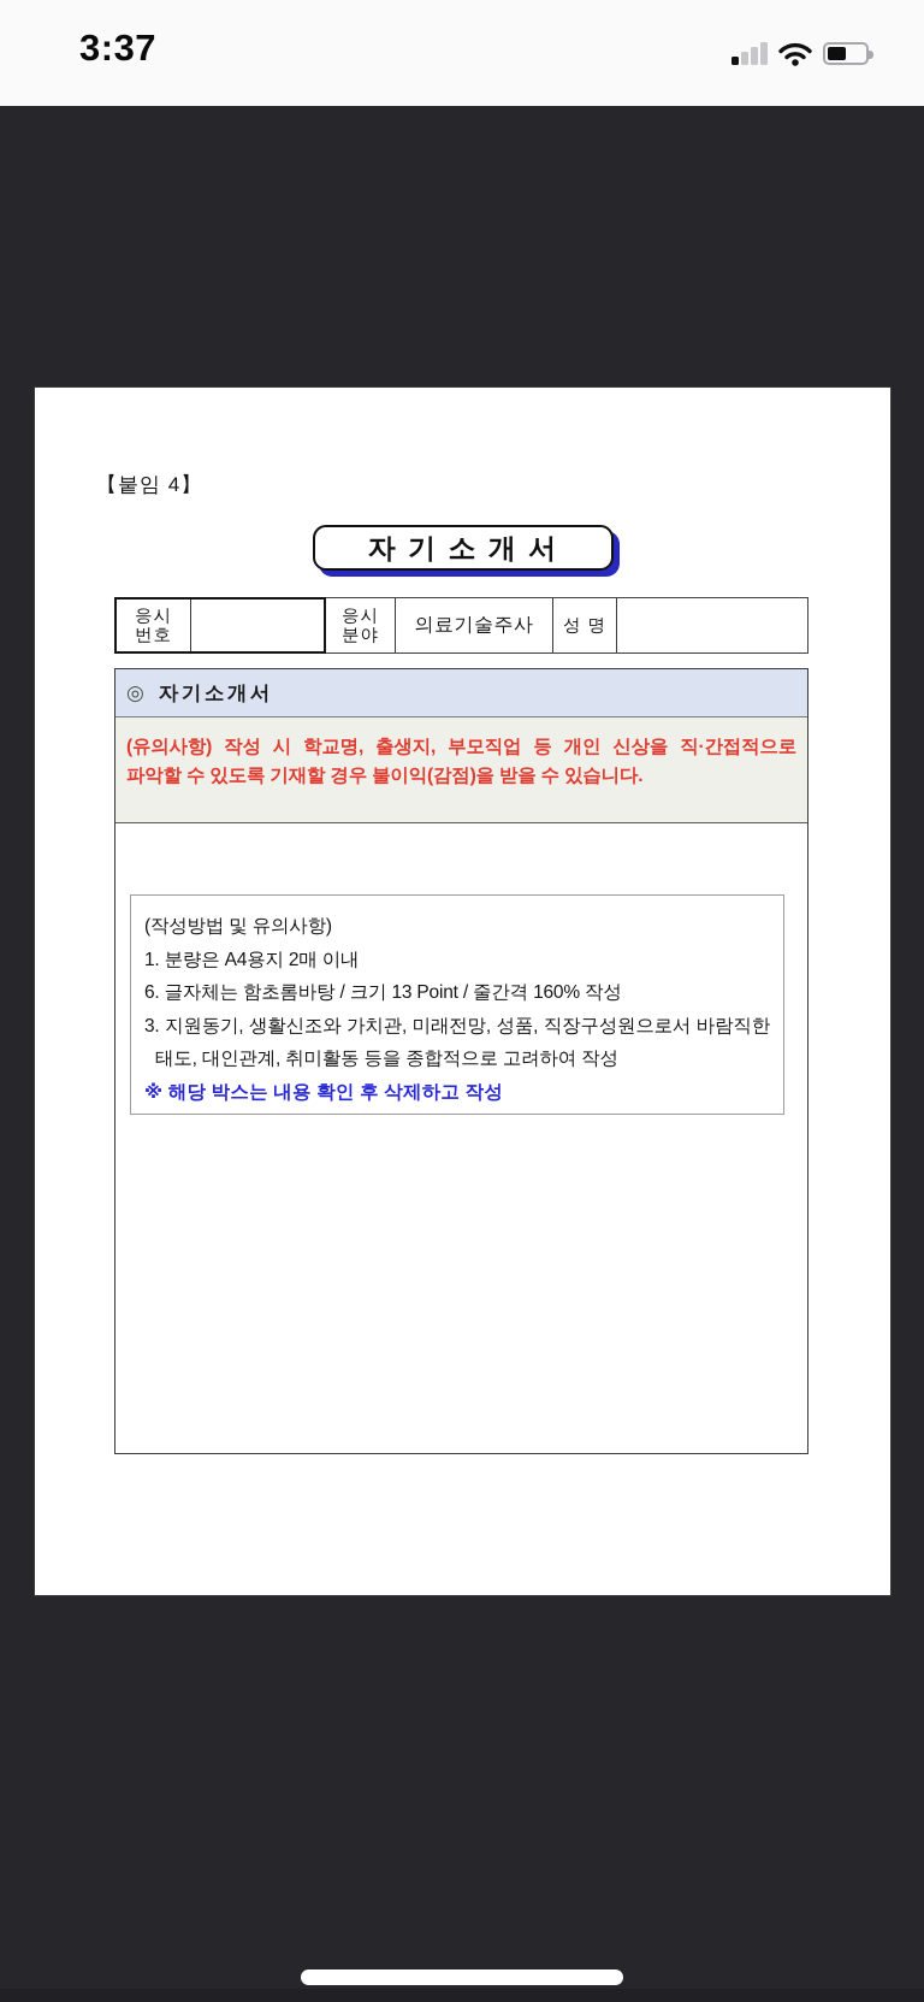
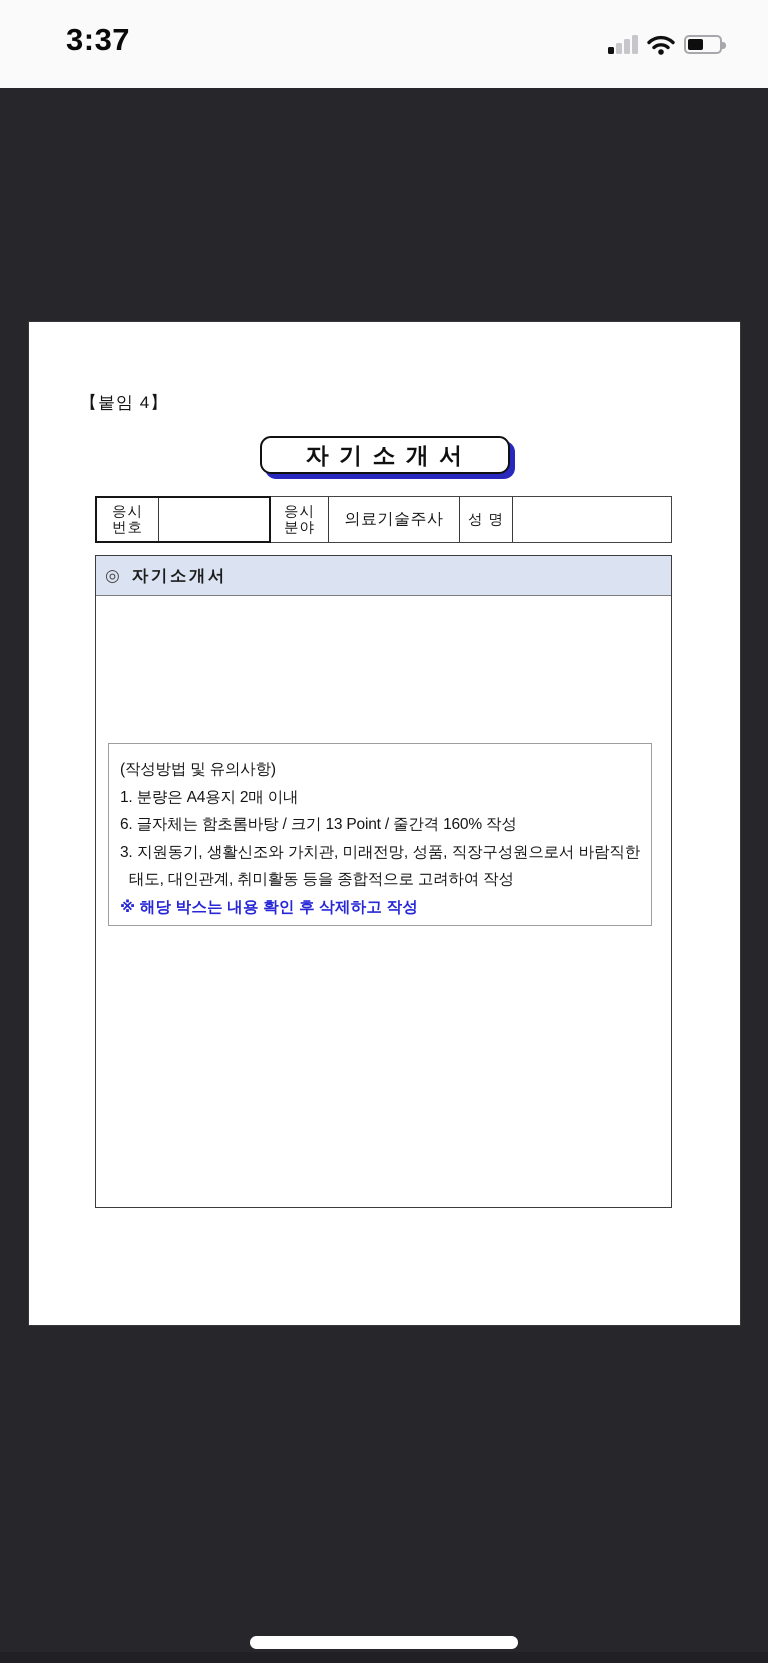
  3:37
  【붙임 4】
  자 기 소 개 서
  응시
  번호
  응시
  분야
  의료기술주사
  성 명
  ◎
  자기소개서
- (유의사항) 작성 시 학교명, 출생지, 부모직업 등 개인 신상을 직·간접적으로
- 파악할 수 있도록 기재할 경우 불이익(감점)을 받을 수 있습니다.
  (작성방법 및 유의사항)
  1. 분량은 A4용지 2매 이내
  6. 글자체는 함초롬바탕 / 크기 13 Point / 줄간격 160% 작성
  3. 지원동기, 생활신조와 가치관, 미래전망, 성품, 직장구성원으로서 바람직한
  태도, 대인관계, 취미활동 등을 종합적으로 고려하여 작성
  ※ 해당 박스는 내용 확인 후 삭제하고 작성
